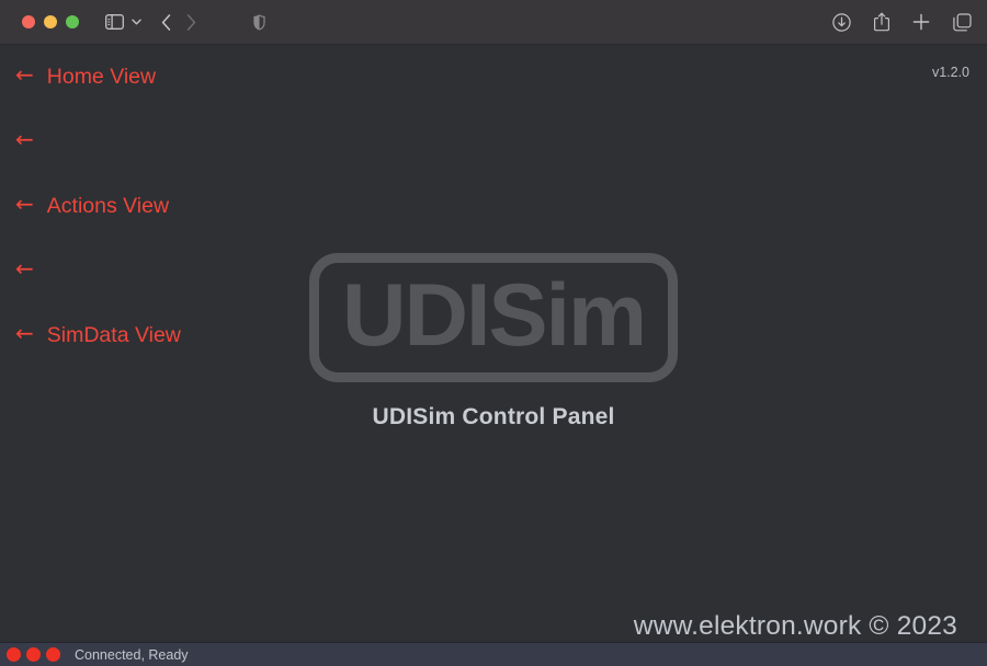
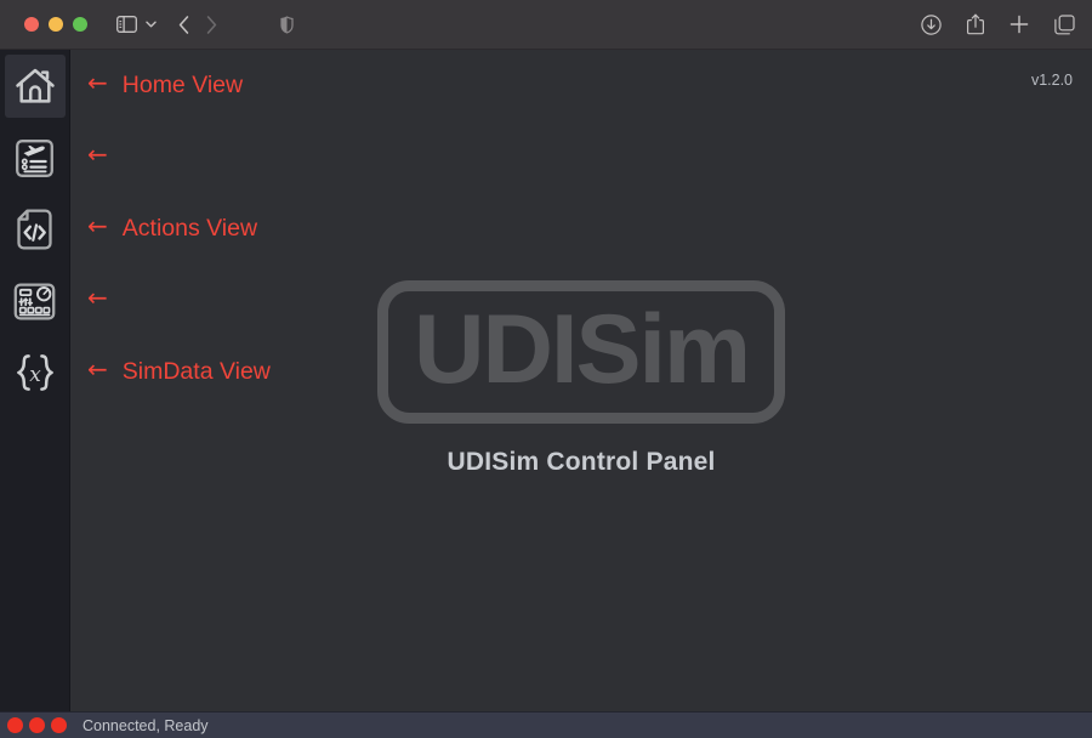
+ x
  v1.2.0
  ←
  Home View
  ←
  ←
  Actions View
  ←
  ←
  SimData View
  UDISim
  UDISim Control Panel
- www.elektron.work © 2023
  Connected, Ready
